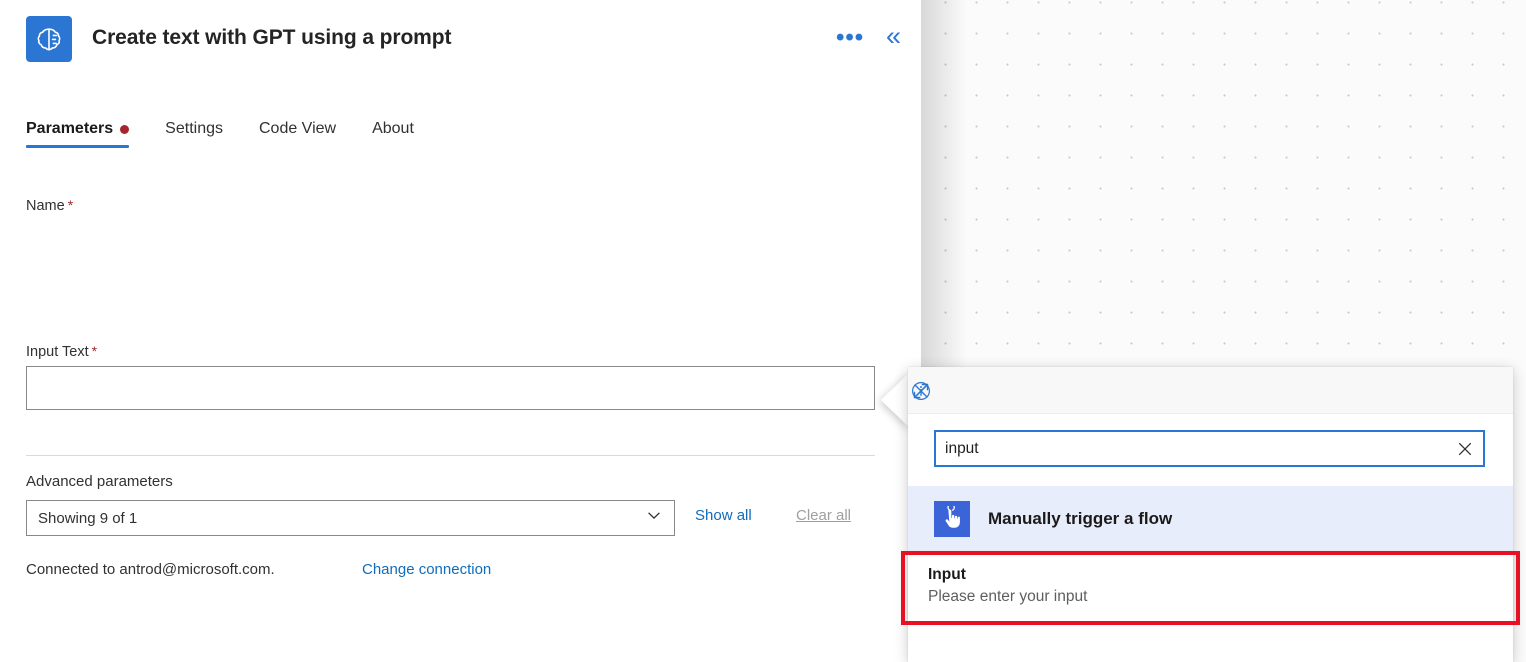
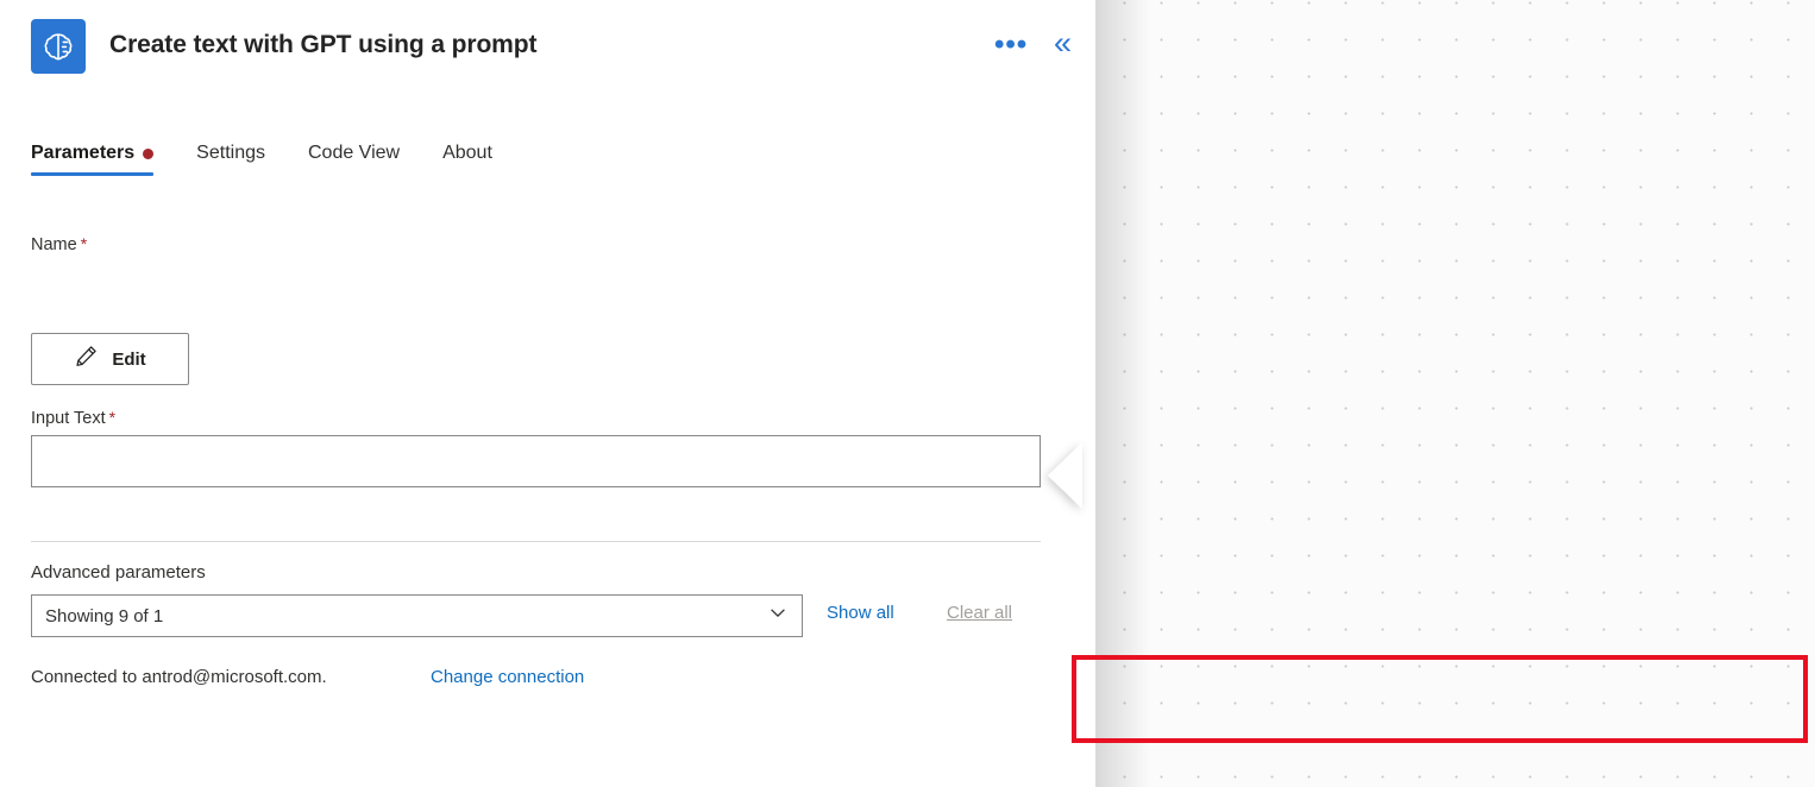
  Create text with GPT using a prompt
  •••
  «
  Parameters
  Settings
  Code View
  About
  Name *
+ Edit
  Input Text *
  Advanced parameters
  Showing 9 of 1
  Show all
  Clear all
  Connected to antrod@microsoft.com.
  Change connection
- input
- Manually trigger a flow
- Input
- Please enter your input
